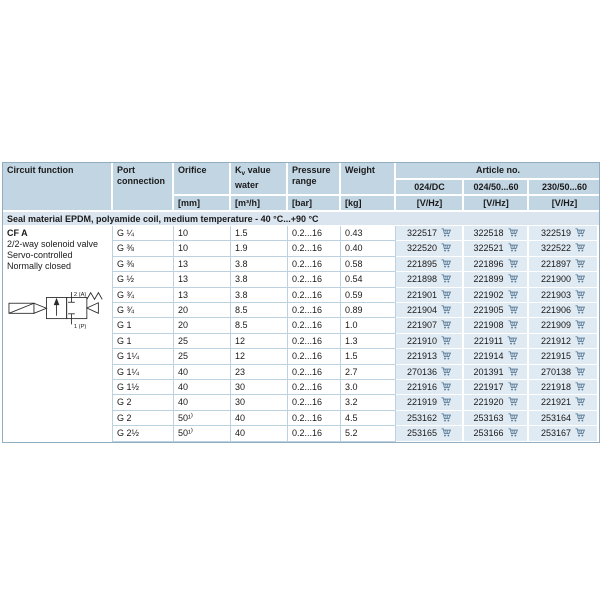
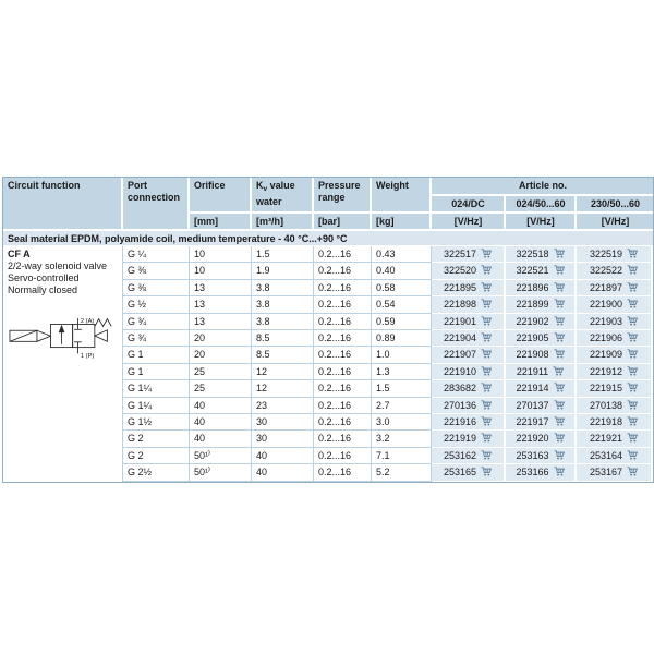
  Circuit function	Port connection	Orifice	K value water	Pressure range	Weight	Article no.
  024/DC	024/50...60	230/50...60
  [mm]	[m³/h]	[bar]	[kg]	[V/Hz]	[V/Hz]	[V/Hz]
  Seal material EPDM, polyamide coil, medium temperature - 40 °C...+90 °C
  CF A 2/2-way solenoid valve Servo-controlled Normally closed	G ¼	10	1.5	0.2...16	0.43	322517	322518	322519
  G ⅜	10	1.9	0.2...16	0.40	322520	322521	322522
  G ⅜	13	3.8	0.2...16	0.58	221895	221896	221897
  G ½	13	3.8	0.2...16	0.54	221898	221899	221900
  G ¾	13	3.8	0.2...16	0.59	221901	221902	221903
  G ¾	20	8.5	0.2...16	0.89	221904	221905	221906
  G 1	20	8.5	0.2...16	1.0	221907	221908	221909
  G 1	25	12	0.2...16	1.3	221910	221911	221912
- G 1¼	25	12	0.2...16	1.5	221913	221914	221915
+ G 1¼	25	12	0.2...16	1.5	283682	221914	221915
- G 1¼	40	23	0.2...16	2.7	270136	201391	270138
+ G 1¼	40	23	0.2...16	2.7	270136	270137	270138
  G 1½	40	30	0.2...16	3.0	221916	221917	221918
  G 2	40	30	0.2...16	3.2	221919	221920	221921
- G 2	50¹⁾	40	0.2...16	4.5	253162	253163	253164
+ G 2	50¹⁾	40	0.2...16	7.1	253162	253163	253164
  G 2½	50¹⁾	40	0.2...16	5.2	253165	253166	253167
